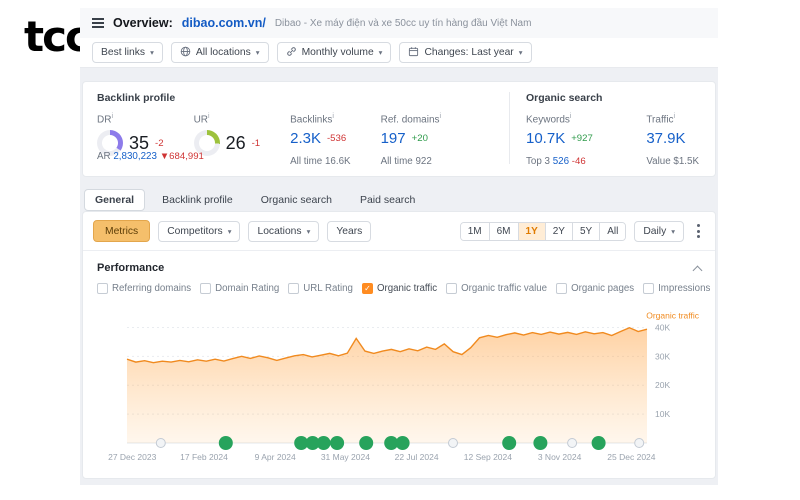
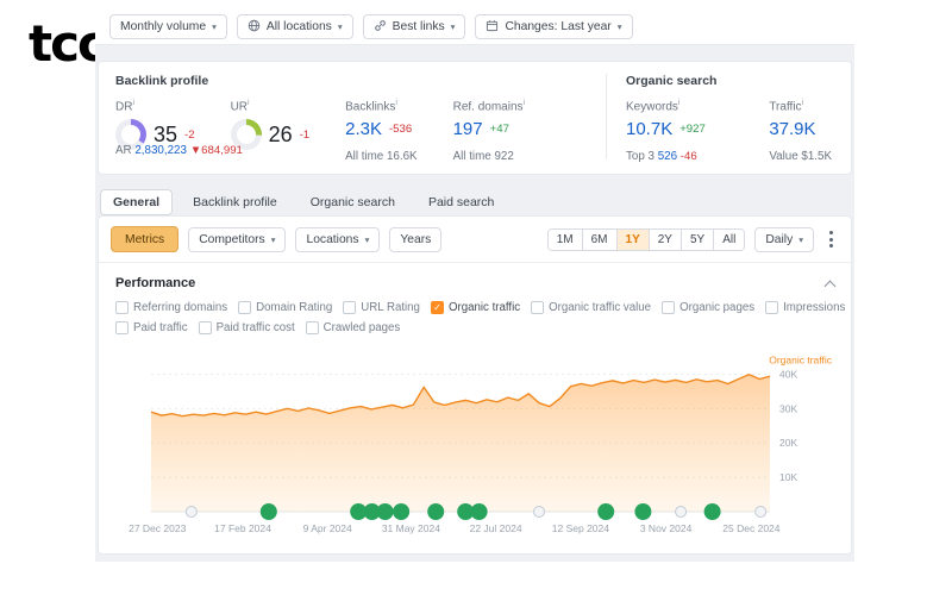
  tcc
- Overview:
- dibao.com.vn/
- Dibao - Xe máy điện và xe 50cc uy tín hàng đầu Việt Nam
- Best links
+ Monthly volume
  ▾
  All locations
  ▾
- Monthly volume
+ Best links
  ▾
  Changes: Last year
  ▾
  Backlink profile
  35
  -2
  26
  -1
  Backlinks
  2.3K
  -536
  All time 16.6K
  Ref. domains
  197
- +20
+ +47
  All time 922
  AR 2,830,223 ▼684,991
  Organic search
  Keywords
  10.7K
  +927
  Top 3 526 -46
  Traffic
  37.9K
  Value $1.5K
  General
  Backlink profile
  Organic search
  Paid search
  Metrics
  Competitors
  ▾
  Locations
  ▾
  Years
  1M
  6M
  1Y
  2Y
  5Y
  All
  Daily
  ▾
  Performance
  Referring domains
  Domain Rating
  URL Rating
  Organic traffic
  Organic traffic value
  Organic pages
  Impressions
+ Paid traffic
+ Paid traffic cost
+ Crawled pages
  10K
  20K
  30K
  40K
  Organic traffic
  27 Dec 2023
  17 Feb 2024
  9 Apr 2024
  31 May 2024
  22 Jul 2024
  12 Sep 2024
  3 Nov 2024
  25 Dec 2024
